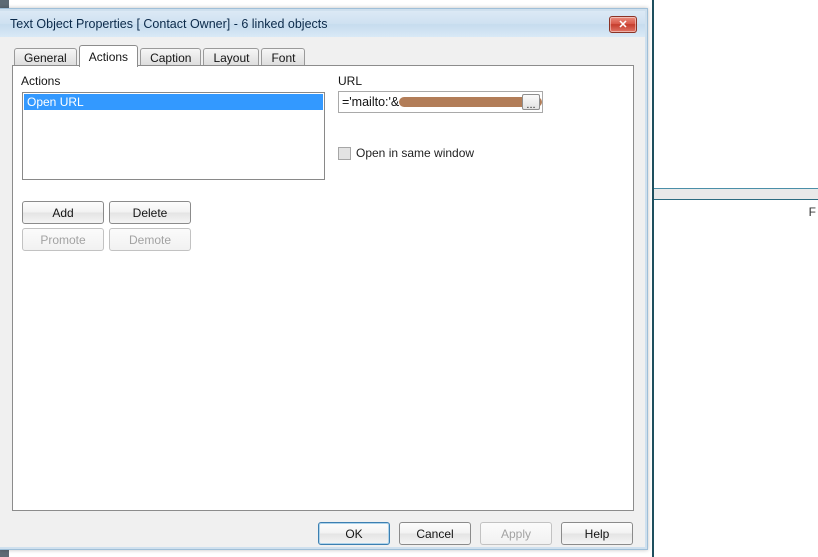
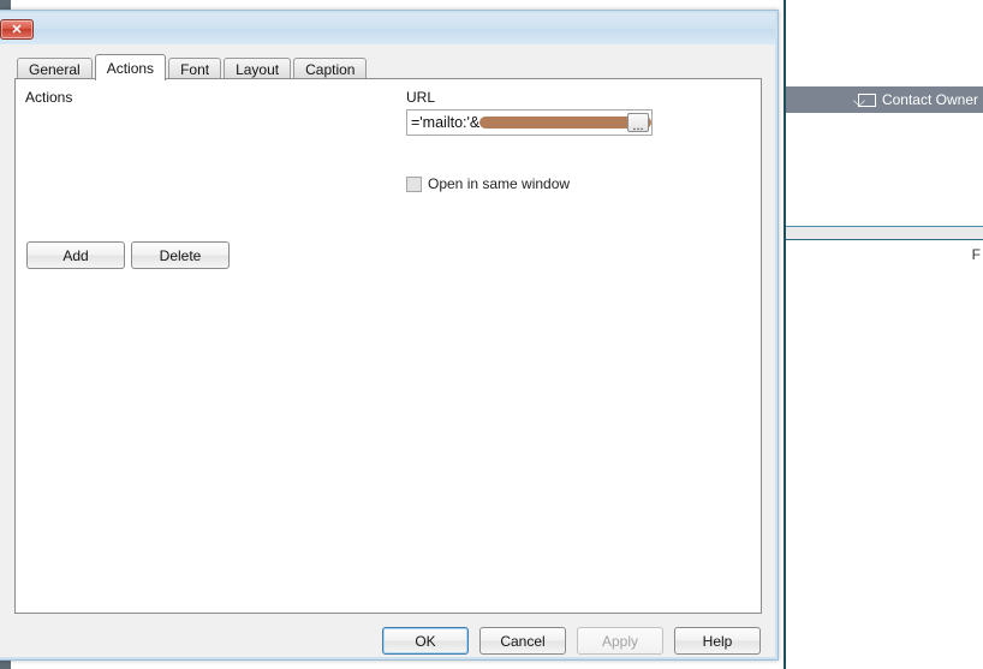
+ Contact Owner
  F
- Text Object Properties [ Contact Owner] - 6 linked objects
  ✕
  General
  Actions
- Caption
+ Font
  Layout
- Font
+ Caption
  Actions
- Open URL
  URL
  ='mailto:'&
  ...
  Open in same window
  Add
  Delete
- Promote
- Demote
  OK
  Cancel
  Apply
  Help
